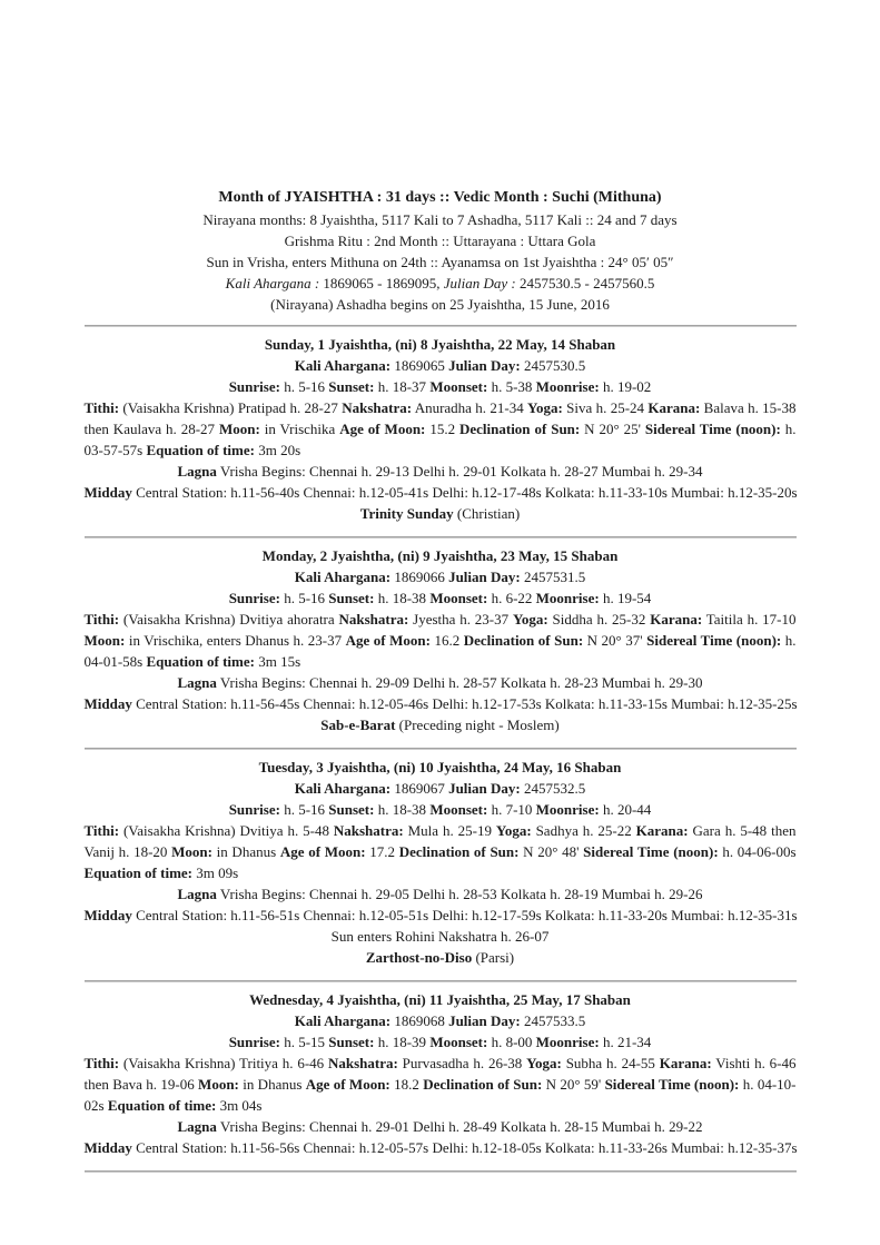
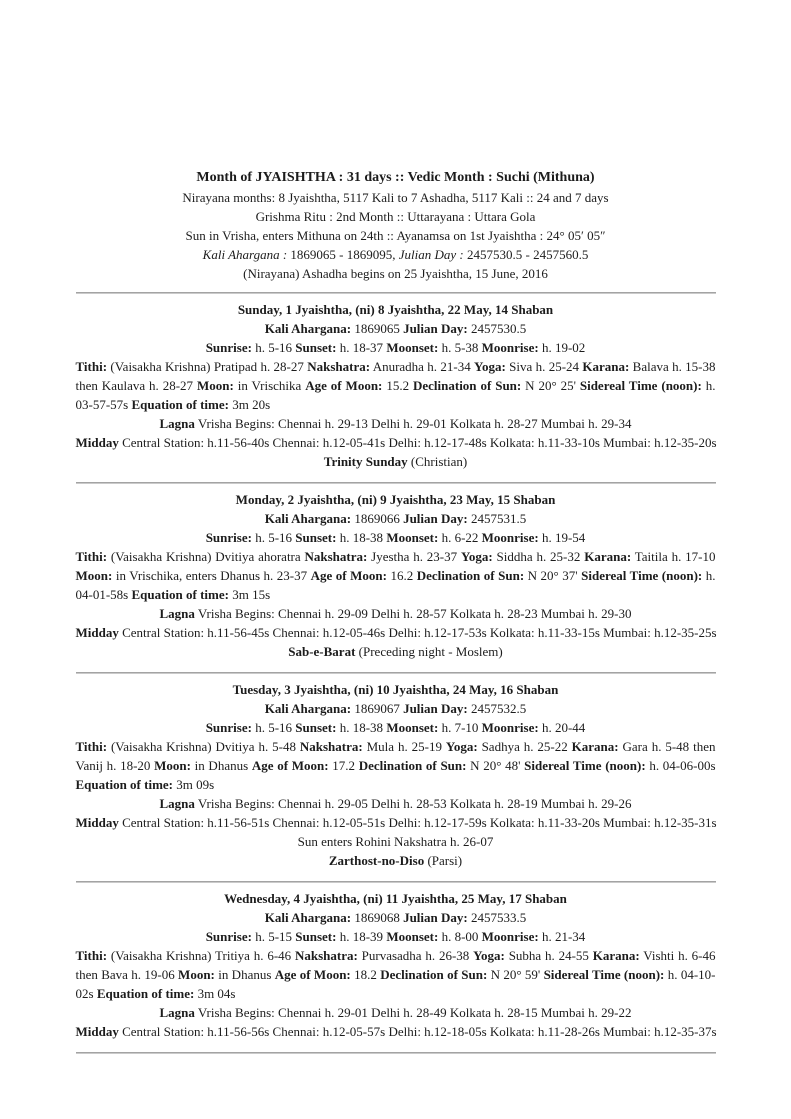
  Month of JYAISHTHA : 31 days :: Vedic Month : Suchi (Mithuna)
  Nirayana months: 8 Jyaishtha, 5117 Kali to 7 Ashadha, 5117 Kali :: 24 and 7 days
  Grishma Ritu : 2nd Month :: Uttarayana : Uttara Gola
  Sun in Vrisha, enters Mithuna on 24th :: Ayanamsa on 1st Jyaishtha : 24° 05′ 05″
  Kali Ahargana : 1869065 - 1869095, Julian Day : 2457530.5 - 2457560.5
  (Nirayana) Ashadha begins on 25 Jyaishtha, 15 June, 2016
  Sunday, 1 Jyaishtha, (ni) 8 Jyaishtha, 22 May, 14 Shaban
  Kali Ahargana: 1869065 Julian Day: 2457530.5
  Sunrise: h. 5-16 Sunset: h. 18-37 Moonset: h. 5-38 Moonrise: h. 19-02
  Tithi: (Vaisakha Krishna) Pratipad h. 28-27 Nakshatra: Anuradha h. 21-34 Yoga: Siva h. 25-24 Karana: Balava h. 15-38 then Kaulava h. 28-27 Moon: in Vrischika Age of Moon: 15.2 Declination of Sun: N 20° 25' Sidereal Time (noon): h. 03-57-57s Equation of time: 3m 20s
  Lagna Vrisha Begins: Chennai h. 29-13 Delhi h. 29-01 Kolkata h. 28-27 Mumbai h. 29-34
  Midday Central Station: h.11-56-40s Chennai: h.12-05-41s Delhi: h.12-17-48s Kolkata: h.11-33-10s Mumbai: h.12-35-20s
  Trinity Sunday (Christian)
  Monday, 2 Jyaishtha, (ni) 9 Jyaishtha, 23 May, 15 Shaban
  Kali Ahargana: 1869066 Julian Day: 2457531.5
  Sunrise: h. 5-16 Sunset: h. 18-38 Moonset: h. 6-22 Moonrise: h. 19-54
  Tithi: (Vaisakha Krishna) Dvitiya ahoratra Nakshatra: Jyestha h. 23-37 Yoga: Siddha h. 25-32 Karana: Taitila h. 17-10 Moon: in Vrischika, enters Dhanus h. 23-37 Age of Moon: 16.2 Declination of Sun: N 20° 37' Sidereal Time (noon): h. 04-01-58s Equation of time: 3m 15s
  Lagna Vrisha Begins: Chennai h. 29-09 Delhi h. 28-57 Kolkata h. 28-23 Mumbai h. 29-30
  Midday Central Station: h.11-56-45s Chennai: h.12-05-46s Delhi: h.12-17-53s Kolkata: h.11-33-15s Mumbai: h.12-35-25s
  Sab-e-Barat (Preceding night - Moslem)
  Tuesday, 3 Jyaishtha, (ni) 10 Jyaishtha, 24 May, 16 Shaban
  Kali Ahargana: 1869067 Julian Day: 2457532.5
  Sunrise: h. 5-16 Sunset: h. 18-38 Moonset: h. 7-10 Moonrise: h. 20-44
  Tithi: (Vaisakha Krishna) Dvitiya h. 5-48 Nakshatra: Mula h. 25-19 Yoga: Sadhya h. 25-22 Karana: Gara h. 5-48 then Vanij h. 18-20 Moon: in Dhanus Age of Moon: 17.2 Declination of Sun: N 20° 48' Sidereal Time (noon): h. 04-06-00s Equation of time: 3m 09s
  Lagna Vrisha Begins: Chennai h. 29-05 Delhi h. 28-53 Kolkata h. 28-19 Mumbai h. 29-26
  Midday Central Station: h.11-56-51s Chennai: h.12-05-51s Delhi: h.12-17-59s Kolkata: h.11-33-20s Mumbai: h.12-35-31s
  Sun enters Rohini Nakshatra h. 26-07
  Zarthost-no-Diso (Parsi)
  Wednesday, 4 Jyaishtha, (ni) 11 Jyaishtha, 25 May, 17 Shaban
  Kali Ahargana: 1869068 Julian Day: 2457533.5
  Sunrise: h. 5-15 Sunset: h. 18-39 Moonset: h. 8-00 Moonrise: h. 21-34
  Tithi: (Vaisakha Krishna) Tritiya h. 6-46 Nakshatra: Purvasadha h. 26-38 Yoga: Subha h. 24-55 Karana: Vishti h. 6-46 then Bava h. 19-06 Moon: in Dhanus Age of Moon: 18.2 Declination of Sun: N 20° 59' Sidereal Time (noon): h. 04-10-02s Equation of time: 3m 04s
  Lagna Vrisha Begins: Chennai h. 29-01 Delhi h. 28-49 Kolkata h. 28-15 Mumbai h. 29-22
- Midday Central Station: h.11-56-56s Chennai: h.12-05-57s Delhi: h.12-18-05s Kolkata: h.11-33-26s Mumbai: h.12-35-37s
+ Midday Central Station: h.11-56-56s Chennai: h.12-05-57s Delhi: h.12-18-05s Kolkata: h.11-28-26s Mumbai: h.12-35-37s
